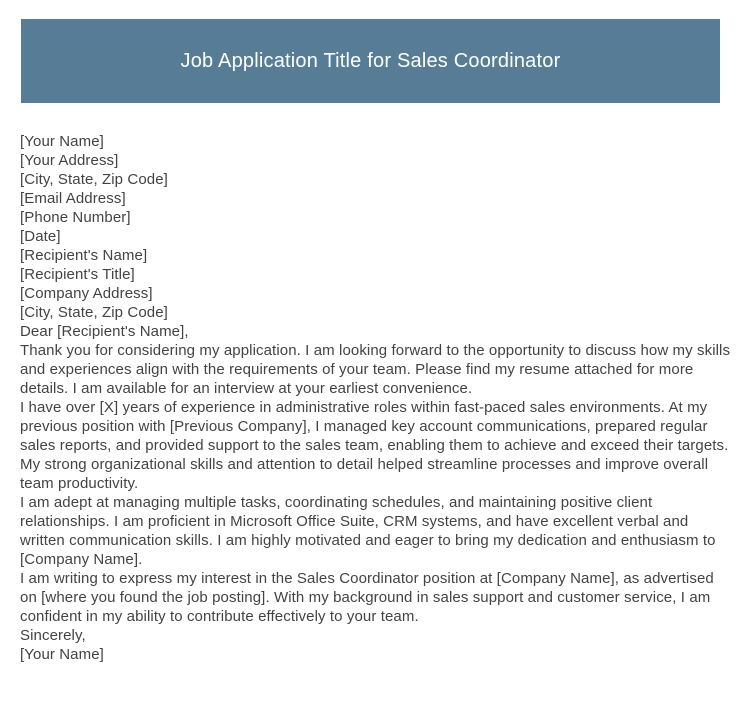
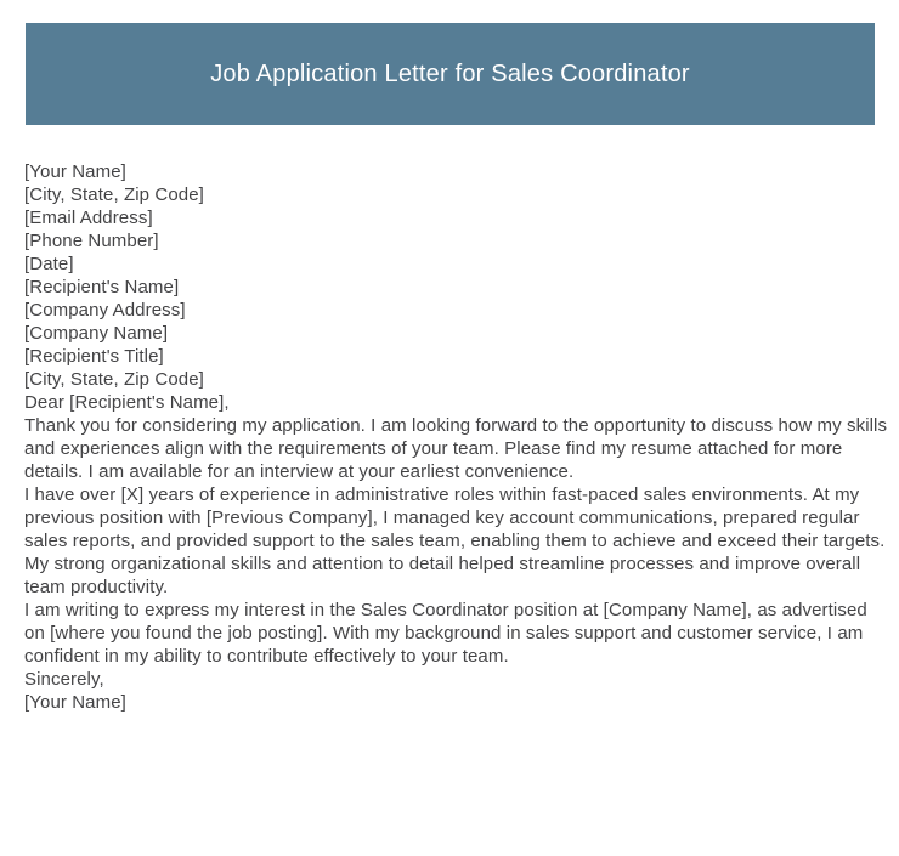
- Job Application Title for Sales Coordinator
+ Job Application Letter for Sales Coordinator
  [Your Name]
- [Your Address]
  [City, State, Zip Code]
  [Email Address]
  [Phone Number]
  [Date]
  [Recipient's Name]
- [Recipient's Title]
+ [Company Address]
+ [Company Name]
- [Company Address]
+ [Recipient's Title]
  [City, State, Zip Code]
  Dear [Recipient's Name],
  Thank you for considering my application. I am looking forward to the opportunity to discuss how my skills and experiences align with the requirements of your team. Please find my resume attached for more details. I am available for an interview at your earliest convenience.
  I have over [X] years of experience in administrative roles within fast-paced sales environments. At my previous position with [Previous Company], I managed key account communications, prepared regular sales reports, and provided support to the sales team, enabling them to achieve and exceed their targets. My strong organizational skills and attention to detail helped streamline processes and improve overall team productivity.
- I am adept at managing multiple tasks, coordinating schedules, and maintaining positive client relationships. I am proficient in Microsoft Office Suite, CRM systems, and have excellent verbal and written communication skills. I am highly motivated and eager to bring my dedication and enthusiasm to [Company Name].
  I am writing to express my interest in the Sales Coordinator position at [Company Name], as advertised on [where you found the job posting]. With my background in sales support and customer service, I am confident in my ability to contribute effectively to your team.
  Sincerely,
  [Your Name]
